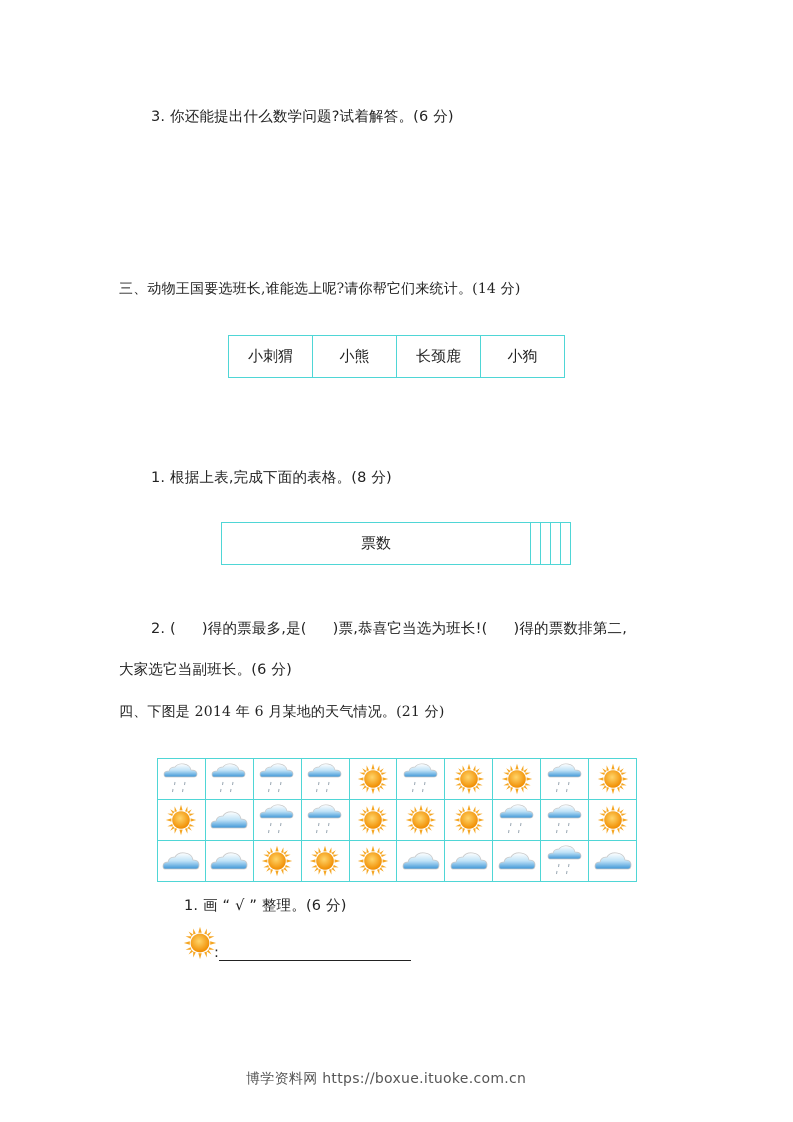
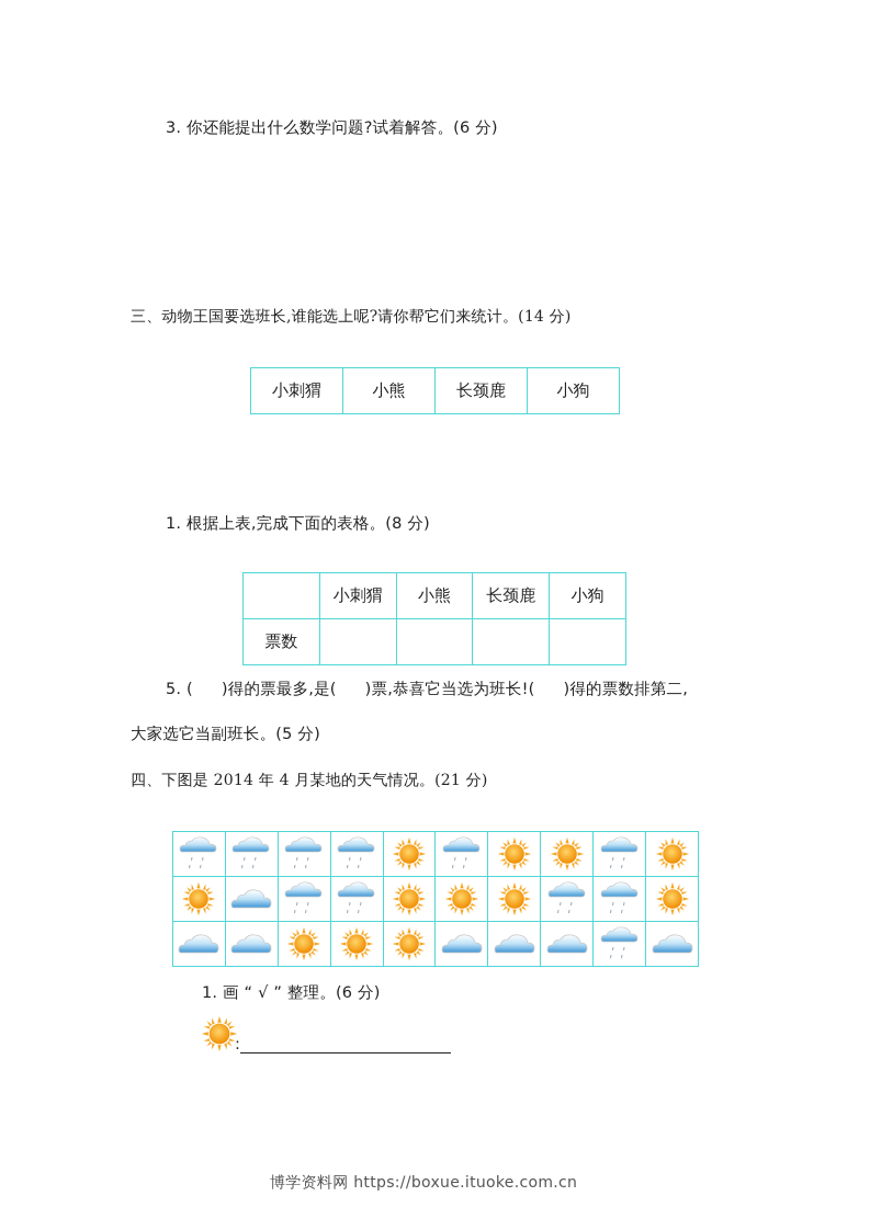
  3. 你还能提出什么数学问题?试着解答。(6 分)
  三、动物王国要选班长,谁能选上呢?请你帮它们来统计。(14 分)
  小刺猬	小熊	长颈鹿	小狗
  1. 根据上表,完成下面的表格。(8 分)
+ 	小刺猬	小熊	长颈鹿	小狗
  票数
- 2. ( )得的票最多,是( )票,恭喜它当选为班长!( )得的票数排第二,
+ 5. ( )得的票最多,是( )票,恭喜它当选为班长!( )得的票数排第二,
- 大家选它当副班长。(6 分)
+ 大家选它当副班长。(5 分)
- 四、下图是 2014 年 6 月某地的天气情况。(21 分)
+ 四、下图是 2014 年 4 月某地的天气情况。(21 分)
  1. 画 “ √ ” 整理。(6 分)
  :
  博学资料网 https://boxue.ituoke.com.cn
